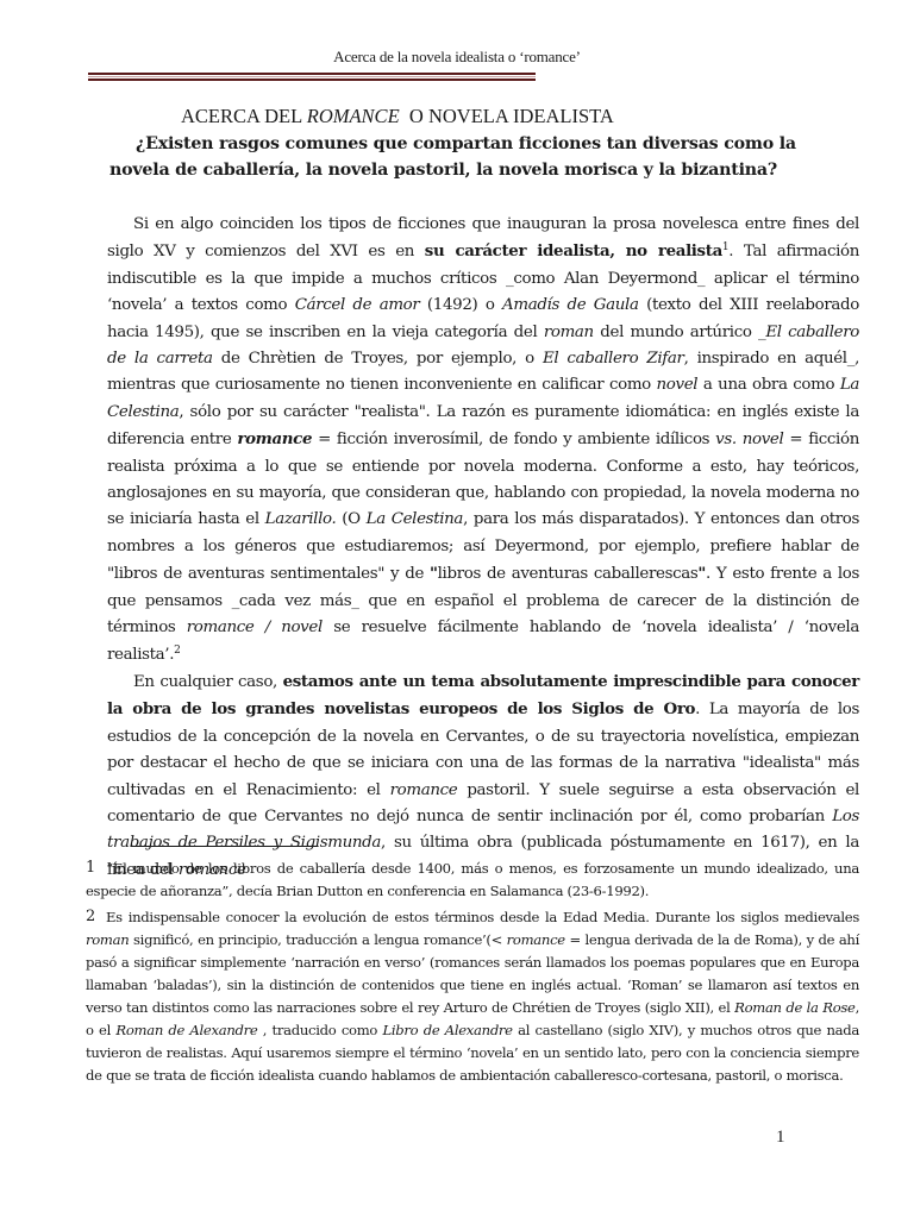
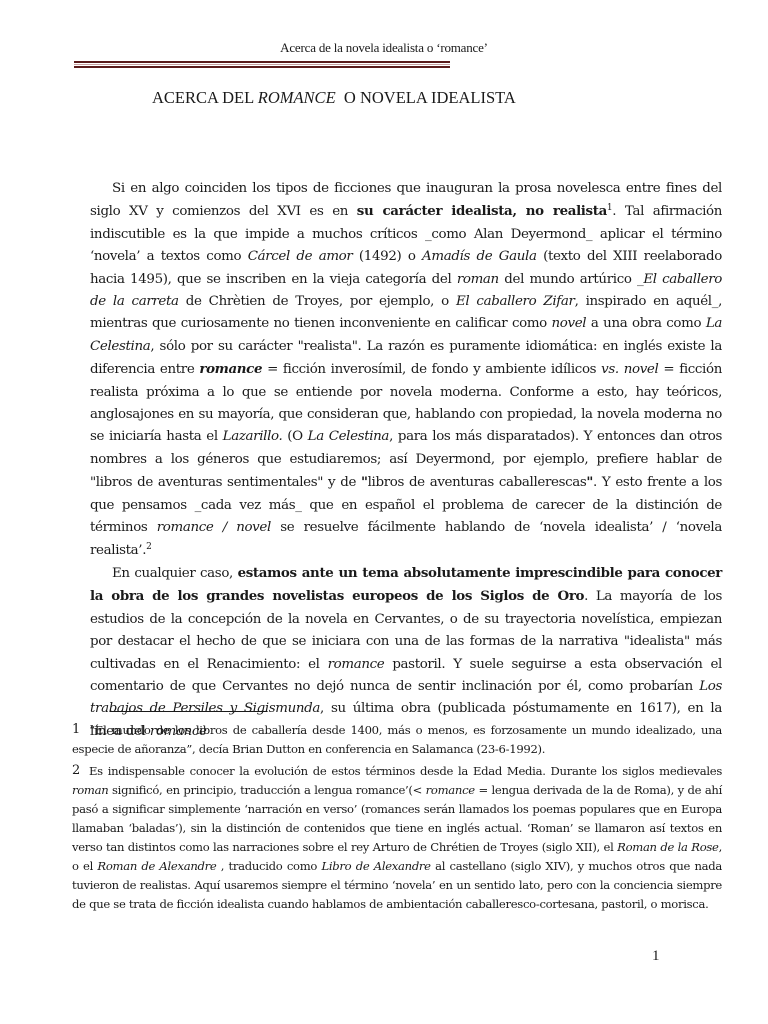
  Acerca de la novela idealista o ‘romance’
  ACERCA DEL ROMANCE O NOVELA IDEALISTA
- ¿Existen rasgos comunes que compartan ficciones tan diversas como la novela de caballería, la novela pastoril, la novela morisca y la bizantina?
  Si en algo coinciden los tipos de ficciones que inauguran la prosa novelesca entre fines del siglo XV y comienzos del XVI es en su carácter idealista, no realista1. Tal afirmación indiscutible es la que impide a muchos críticos _como Alan Deyermond_ aplicar el término ‘novela’ a textos como Cárcel de amor (1492) o Amadís de Gaula (texto del XIII reelaborado hacia 1495), que se inscriben en la vieja categoría del roman del mundo artúrico _El caballero de la carreta de Chrètien de Troyes, por ejemplo, o El caballero Zifar, inspirado en aquél_, mientras que curiosamente no tienen inconveniente en calificar como novel a una obra como La Celestina, sólo por su carácter "realista". La razón es puramente idiomática: en inglés existe la diferencia entre romance = ficción inverosímil, de fondo y ambiente idílicos vs. novel = ficción realista próxima a lo que se entiende por novela moderna. Conforme a esto, hay teóricos, anglosajones en su mayoría, que consideran que, hablando con propiedad, la novela moderna no se iniciaría hasta el Lazarillo. (O La Celestina, para los más disparatados). Y entonces dan otros nombres a los géneros que estudiaremos; así Deyermond, por ejemplo, prefiere hablar de "libros de aventuras sentimentales" y de "libros de aventuras caballerescas". Y esto frente a los que pensamos _cada vez más_ que en español el problema de carecer de la distinción de términos romance / novel se resuelve fácilmente hablando de ‘novela idealista’ / ‘novela realista’.2
  En cualquier caso, estamos ante un tema absolutamente imprescindible para conocer la obra de los grandes novelistas europeos de los Siglos de Oro. La mayoría de los estudios de la concepción de la novela en Cervantes, o de su trayectoria novelística, empiezan por destacar el hecho de que se iniciara con una de las formas de la narrativa "idealista" más cultivadas en el Renacimiento: el romance pastoril. Y suele seguirse a esta observación el comentario de que Cervantes no dejó nunca de sentir inclinación por él, como probarían Los trabajos de Persiles y Sigismunda, su última obra (publicada póstumamente en 1617), en la línea del romance
  1 “El mundo de los libros de caballería desde 1400, más o menos, es forzosamente un mundo idealizado, una especie de añoranza”, decía Brian Dutton en conferencia en Salamanca (23-6-1992).
  2 Es indispensable conocer la evolución de estos términos desde la Edad Media. Durante los siglos medievales roman significó, en principio, traducción a lengua romance’(< romance = lengua derivada de la de Roma), y de ahí pasó a significar simplemente ‘narración en verso’ (romances serán llamados los poemas populares que en Europa llamaban ‘baladas’), sin la distinción de contenidos que tiene en inglés actual. ‘Roman’ se llamaron así textos en verso tan distintos como las narraciones sobre el rey Arturo de Chrétien de Troyes (siglo XII), el Roman de la Rose, o el Roman de Alexandre , traducido como Libro de Alexandre al castellano (siglo XIV), y muchos otros que nada tuvieron de realistas. Aquí usaremos siempre el término ‘novela’ en un sentido lato, pero con la conciencia siempre de que se trata de ficción idealista cuando hablamos de ambientación caballeresco-cortesana, pastoril, o morisca.
  1
